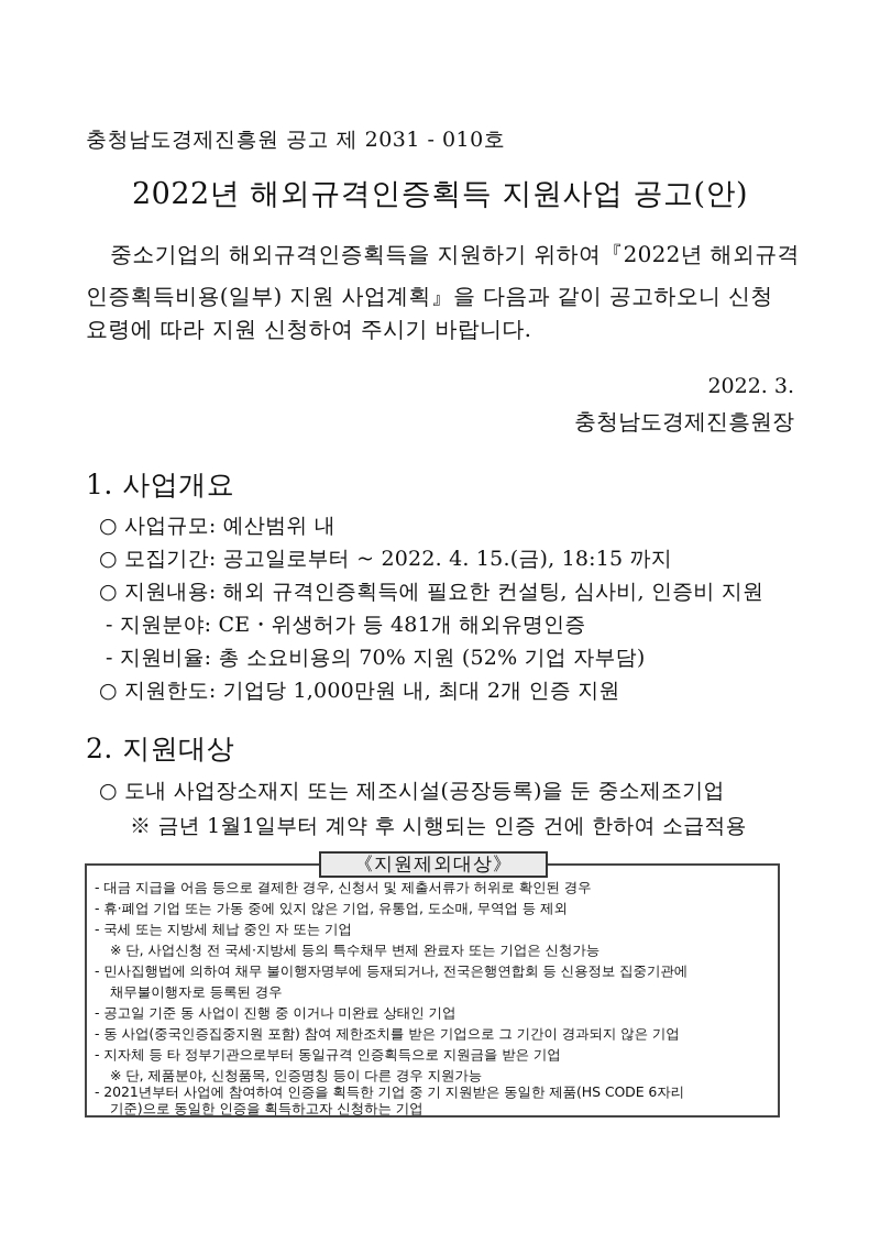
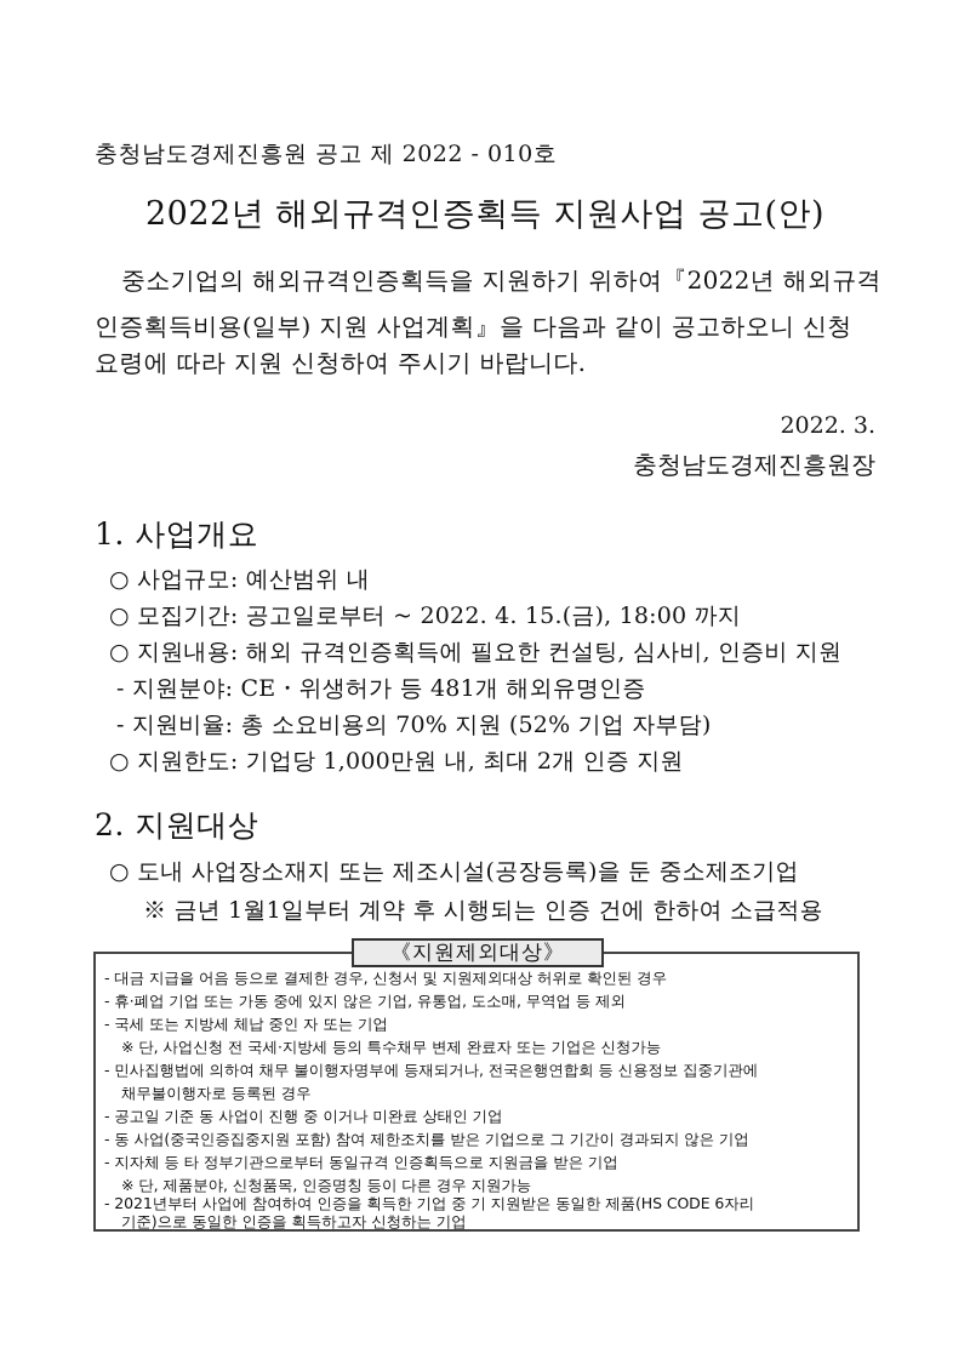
- 충청남도경제진흥원 공고 제 2031 - 010호
+ 충청남도경제진흥원 공고 제 2022 - 010호
  2022년 해외규격인증획득 지원사업 공고(안)
  중소기업의 해외규격인증획득을 지원하기 위하여『2022년 해외규격
  인증획득비용(일부) 지원 사업계획』을 다음과 같이 공고하오니 신청
  요령에 따라 지원 신청하여 주시기 바랍니다.
  2022. 3.
  충청남도경제진흥원장
  1. 사업개요
  ○ 사업규모: 예산범위 내
- ○ 모집기간: 공고일로부터 ~ 2022. 4. 15.(금), 18:15 까지
+ ○ 모집기간: 공고일로부터 ~ 2022. 4. 15.(금), 18:00 까지
  ○ 지원내용: 해외 규격인증획득에 필요한 컨설팅, 심사비, 인증비 지원
  - 지원분야: CE・위생허가 등 481개 해외유명인증
  - 지원비율: 총 소요비용의 70% 지원 (52% 기업 자부담)
  ○ 지원한도: 기업당 1,000만원 내, 최대 2개 인증 지원
  2. 지원대상
  ○ 도내 사업장소재지 또는 제조시설(공장등록)을 둔 중소제조기업
  ※ 금년 1월1일부터 계약 후 시행되는 인증 건에 한하여 소급적용
  《지원제외대상》
- - 대금 지급을 어음 등으로 결제한 경우, 신청서 및 제출서류가 허위로 확인된 경우
+ - 대금 지급을 어음 등으로 결제한 경우, 신청서 및 지원제외대상 허위로 확인된 경우
  - 휴·폐업 기업 또는 가동 중에 있지 않은 기업, 유통업, 도소매, 무역업 등 제외
  - 국세 또는 지방세 체납 중인 자 또는 기업
  ※ 단, 사업신청 전 국세·지방세 등의 특수채무 변제 완료자 또는 기업은 신청가능
  - 민사집행법에 의하여 채무 불이행자명부에 등재되거나, 전국은행연합회 등 신용정보 집중기관에
  채무불이행자로 등록된 경우
  - 공고일 기준 동 사업이 진행 중 이거나 미완료 상태인 기업
  - 동 사업(중국인증집중지원 포함) 참여 제한조치를 받은 기업으로 그 기간이 경과되지 않은 기업
  - 지자체 등 타 정부기관으로부터 동일규격 인증획득으로 지원금을 받은 기업
  ※ 단, 제품분야, 신청품목, 인증명칭 등이 다른 경우 지원가능
  - 2021년부터 사업에 참여하여 인증을 획득한 기업 중 기 지원받은 동일한 제품(HS CODE 6자리
  기준)으로 동일한 인증을 획득하고자 신청하는 기업
